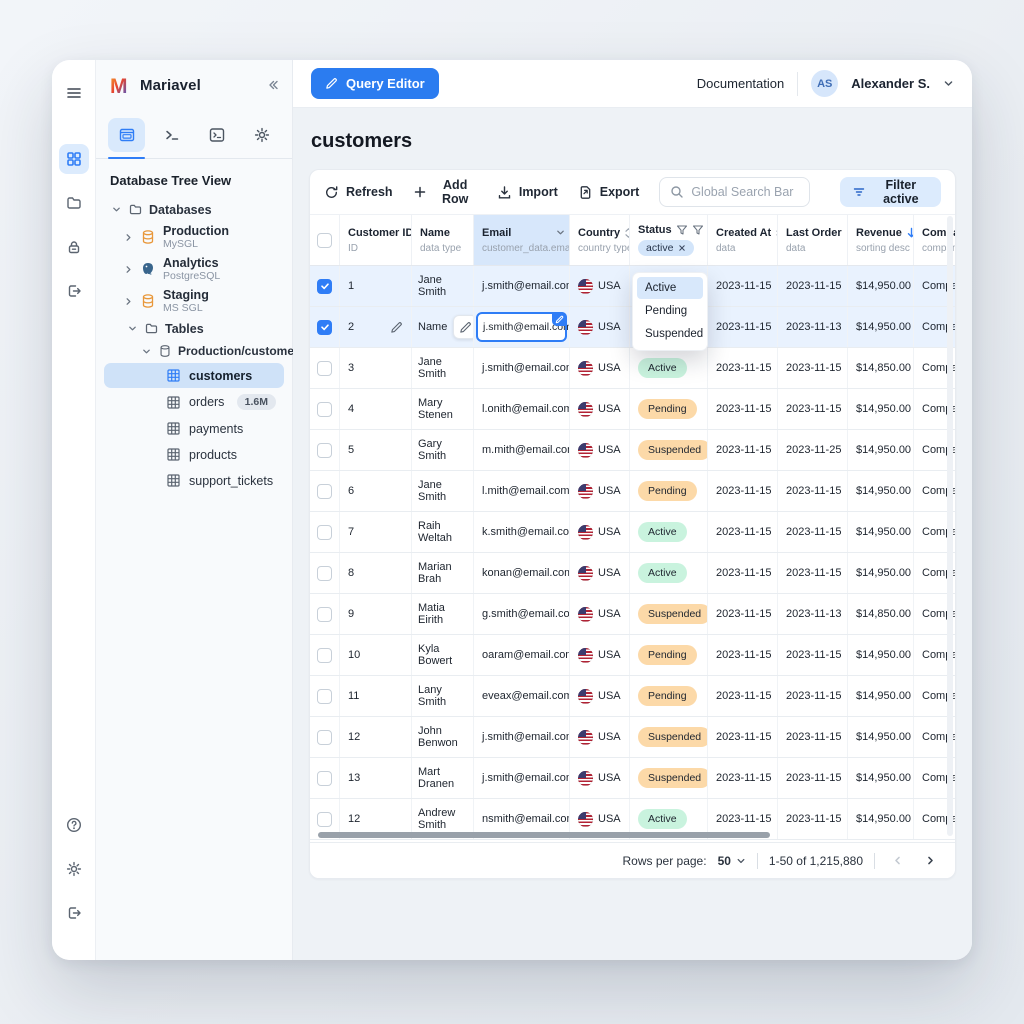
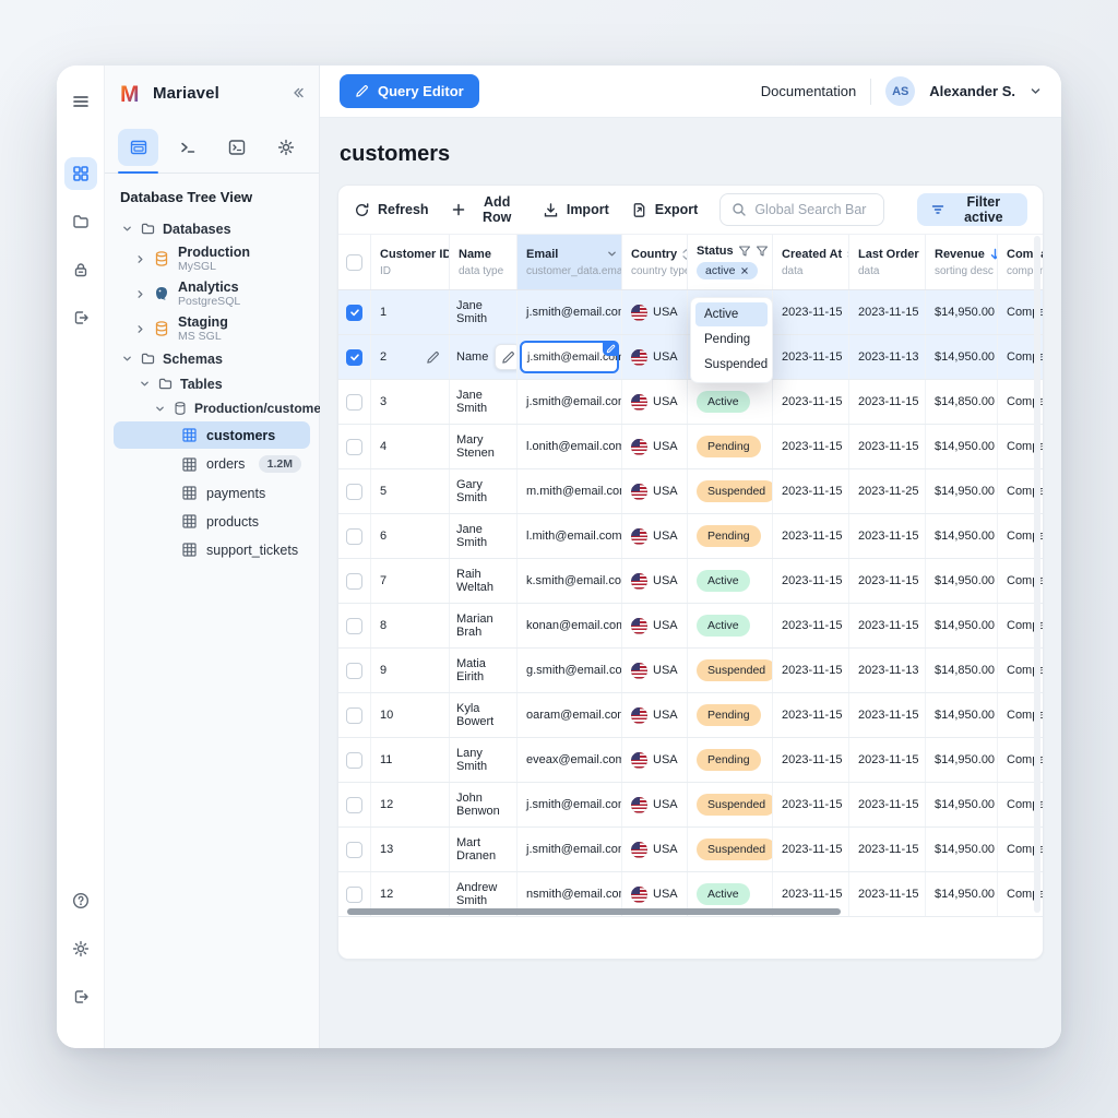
  M
  Mariavel
  Database Tree View
  Databases
  Production
  MySGL
  Analytics
  PostgreSQL
  Staging
  MS SGL
+ Schemas
  Tables
  Production/custome
  customers
  orders
- 1.6M
+ 1.2M
  payments
  products
  support_tickets
  Query Editor
  Documentation
  AS
  Alexander S.
  customers
  Refresh
  Add Row
  Import
  Export
  Global Search Bar
  Filter active
  Customer ID
  ID
  Name
  data type
  Email
  customer_data.ema
  Country
  country typ
  Status
  active
  Created At
  data
  Last Order
  data
  Revenue
  sorting desc
  compn
  Active
  Pending
  Suspended
  1
  Jane Smith
  j.smith@email.co
  USA
  2023-11-15
  2023-11-15
  $14,950.00
  2
  Name
  j.smith@email.com
  USA
  2023-11-15
  2023-11-13
  $14,950.00
  3
  Jane Smith
  j.smith@email.co
  USA
  Active
  2023-11-15
  2023-11-15
  $14,850.00
  4
  Mary Stenen
  l.onith@email.com
  USA
  Pending
  2023-11-15
  2023-11-15
  $14,950.00
  5
  Gary Smith
  m.mith@email.co
  USA
  Suspended
  2023-11-15
  2023-11-25
  $14,950.00
  6
  Jane Smith
  l.mith@email.com
  USA
  Pending
  2023-11-15
  2023-11-15
  $14,950.00
  7
  Raih Weltah
  k.smith@email.co
  USA
  Active
  2023-11-15
  2023-11-15
  $14,950.00
  8
  Marian Brah
  konan@email.com
  USA
  Active
  2023-11-15
  2023-11-15
  $14,950.00
  9
  Matia Eirith
  g.smith@email.co
  USA
  Suspended
  2023-11-15
  2023-11-13
  $14,850.00
  10
  Kyla Bowert
  oaram@email.co
  USA
  Pending
  2023-11-15
  2023-11-15
  $14,950.00
  11
  Lany Smith
  eveax@email.com
  USA
  Pending
  2023-11-15
  2023-11-15
  $14,950.00
  12
  John Benwon
  j.smith@email.co
  USA
  Suspended
  2023-11-15
  2023-11-15
  $14,950.00
  13
  Mart Dranen
  j.smith@email.co
  USA
  Suspended
  2023-11-15
  2023-11-15
  $14,950.00
  12
  Andrew Smith
  nsmith@email.co
  USA
  Active
  2023-11-15
  2023-11-15
  $14,950.00
- Rows per page:
- 50
- 1-50 of 1,215,880
